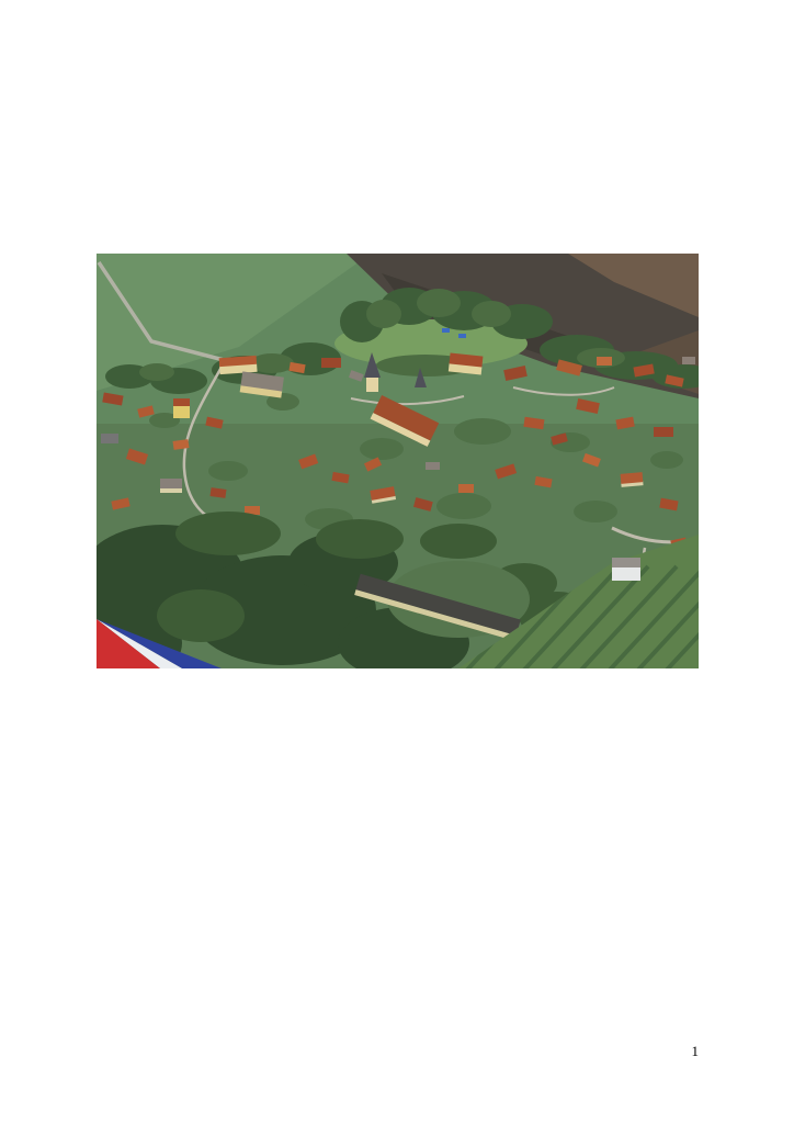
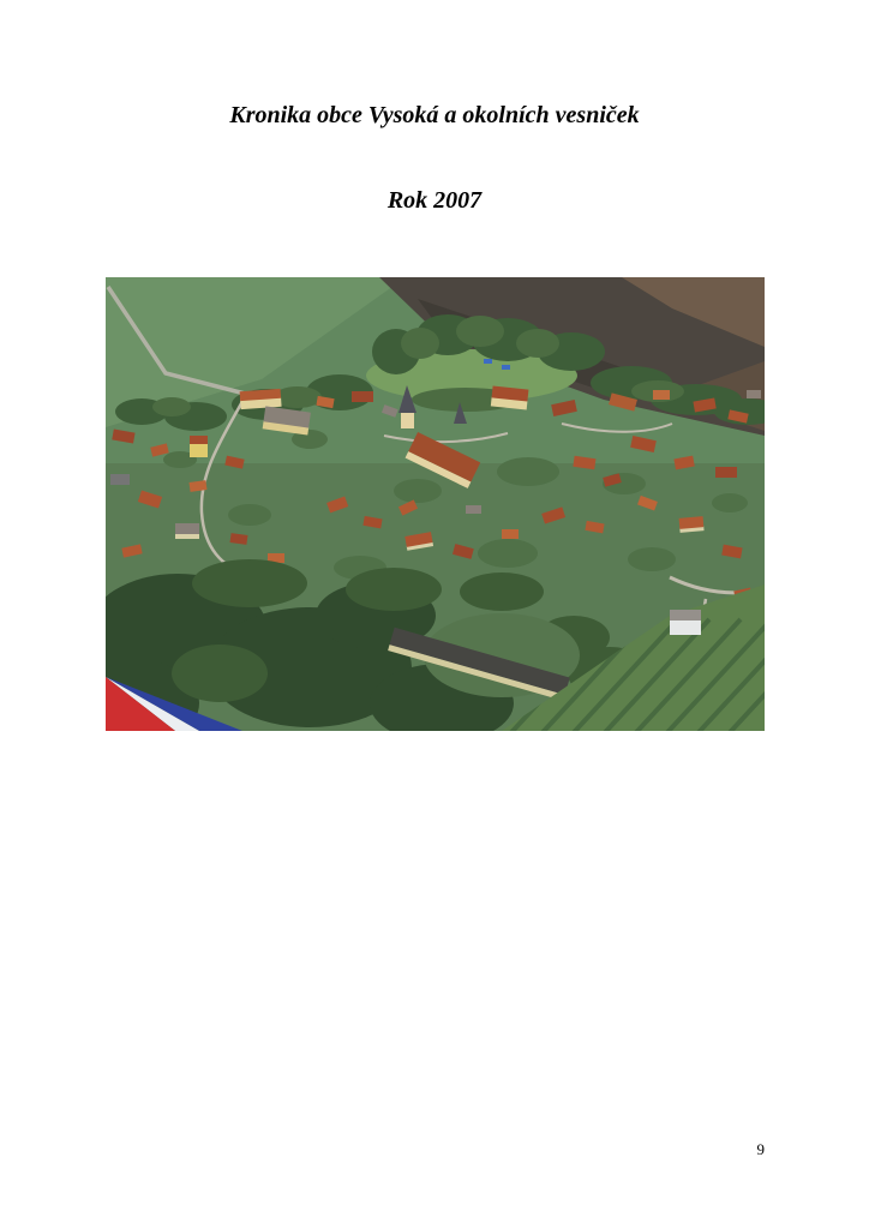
+ Kronika obce Vysoká a okolních vesniček
+ Rok 2007
- 1
+ 9
